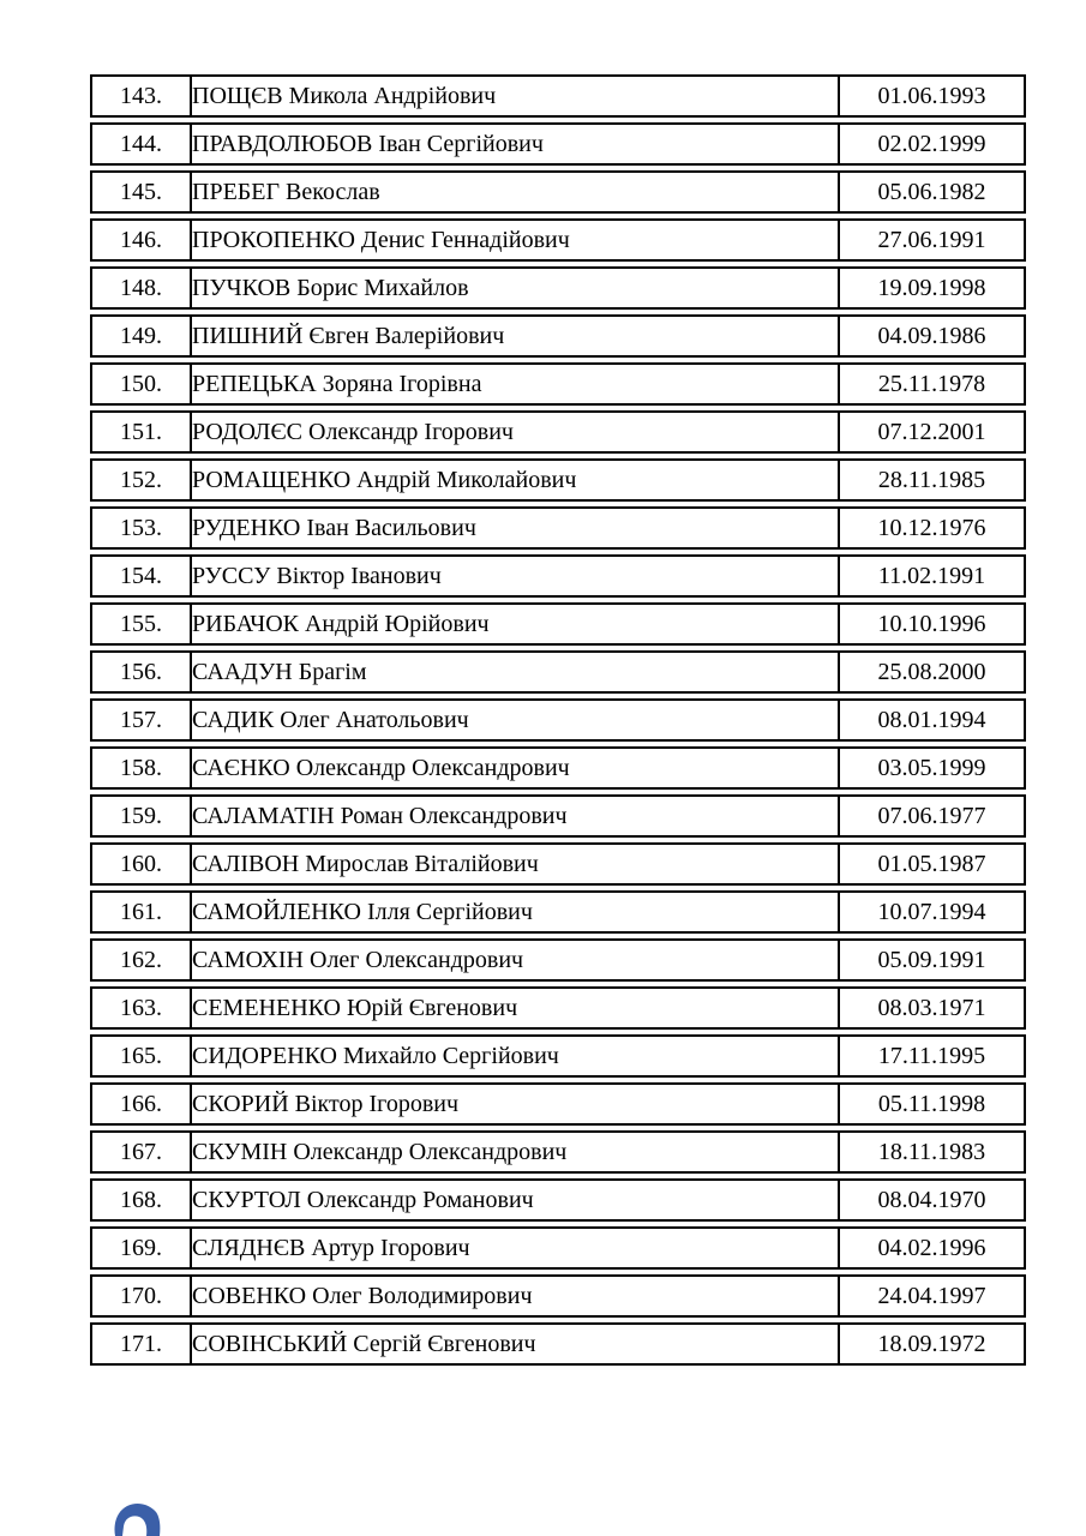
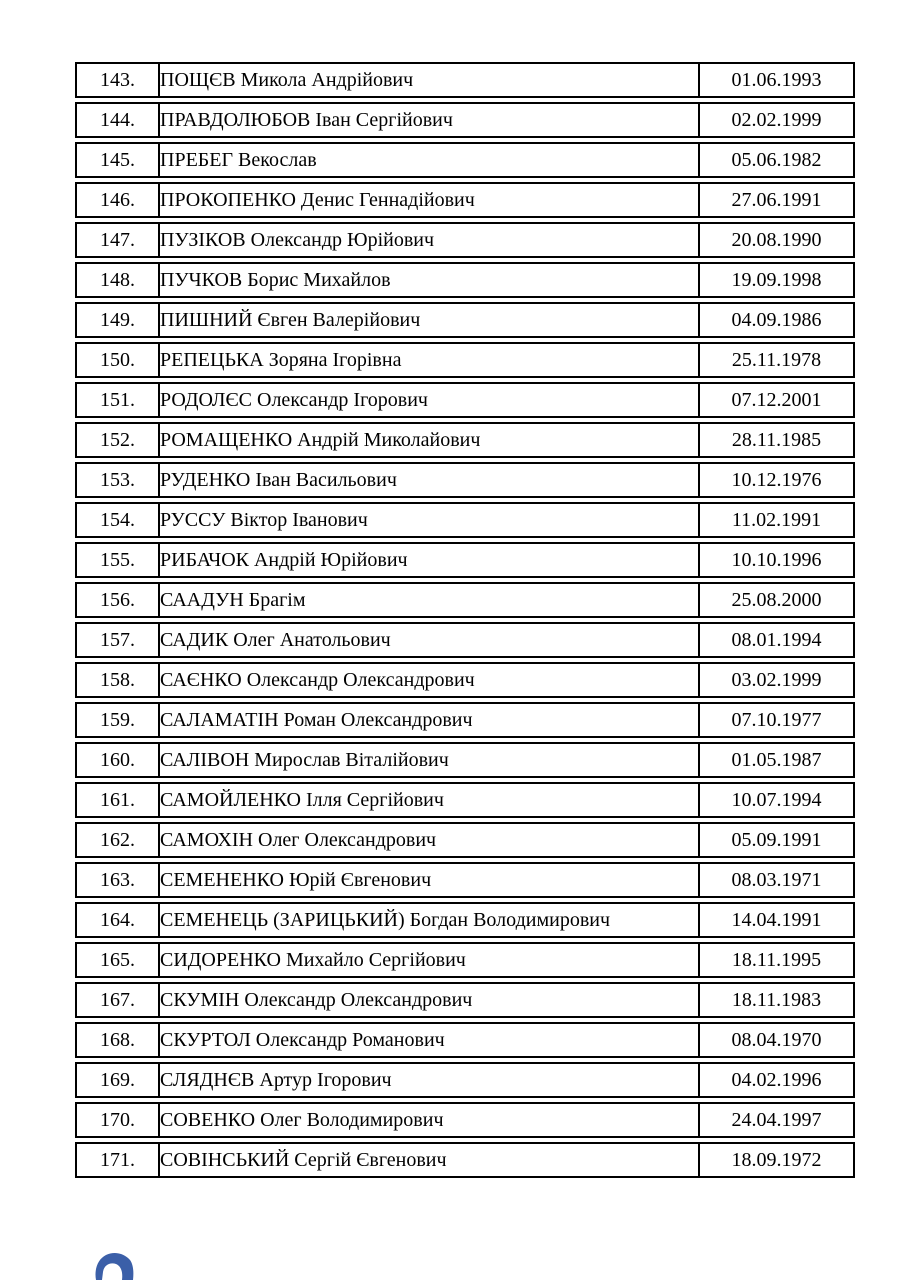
  143.	ПОЩЄВ Микола Андрійович	01.06.1993
  144.	ПРАВДОЛЮБОВ Іван Сергійович	02.02.1999
  145.	ПРЕБЕГ Векослав	05.06.1982
  146.	ПРОКОПЕНКО Денис Геннадійович	27.06.1991
+ 147.	ПУЗІКОВ Олександр Юрійович	20.08.1990
  148.	ПУЧКОВ Борис Михайлов	19.09.1998
  149.	ПИШНИЙ Євген Валерійович	04.09.1986
  150.	РЕПЕЦЬКА Зоряна Ігорівна	25.11.1978
  151.	РОДОЛЄС Олександр Ігорович	07.12.2001
  152.	РОМАЩЕНКО Андрій Миколайович	28.11.1985
  153.	РУДЕНКО Іван Васильович	10.12.1976
  154.	РУССУ Віктор Іванович	11.02.1991
  155.	РИБАЧОК Андрій Юрійович	10.10.1996
  156.	СААДУН Брагім	25.08.2000
  157.	САДИК Олег Анатольович	08.01.1994
- 158.	САЄНКО Олександр Олександрович	03.05.1999
+ 158.	САЄНКО Олександр Олександрович	03.02.1999
- 159.	САЛАМАТІН Роман Олександрович	07.06.1977
+ 159.	САЛАМАТІН Роман Олександрович	07.10.1977
  160.	САЛІВОН Мирослав Віталійович	01.05.1987
  161.	САМОЙЛЕНКО Ілля Сергійович	10.07.1994
  162.	САМОХІН Олег Олександрович	05.09.1991
  163.	СЕМЕНЕНКО Юрій Євгенович	08.03.1971
+ 164.	СЕМЕНЕЦЬ (ЗАРИЦЬКИЙ) Богдан Володимирович	14.04.1991
- 165.	СИДОРЕНКО Михайло Сергійович	17.11.1995
+ 165.	СИДОРЕНКО Михайло Сергійович	18.11.1995
- 166.	СКОРИЙ Віктор Ігорович	05.11.1998
  167.	СКУМІН Олександр Олександрович	18.11.1983
  168.	СКУРТОЛ Олександр Романович	08.04.1970
  169.	СЛЯДНЄВ Артур Ігорович	04.02.1996
  170.	СОВЕНКО Олег Володимирович	24.04.1997
  171.	СОВІНСЬКИЙ Сергій Євгенович	18.09.1972
